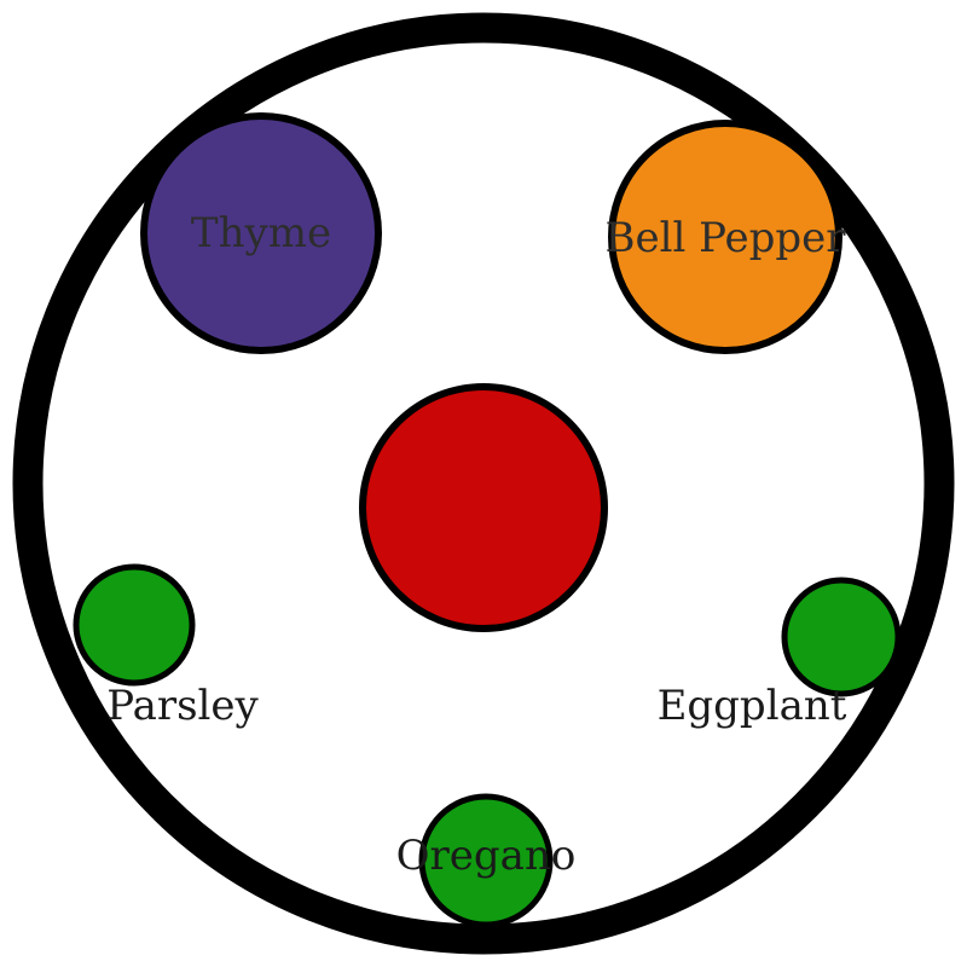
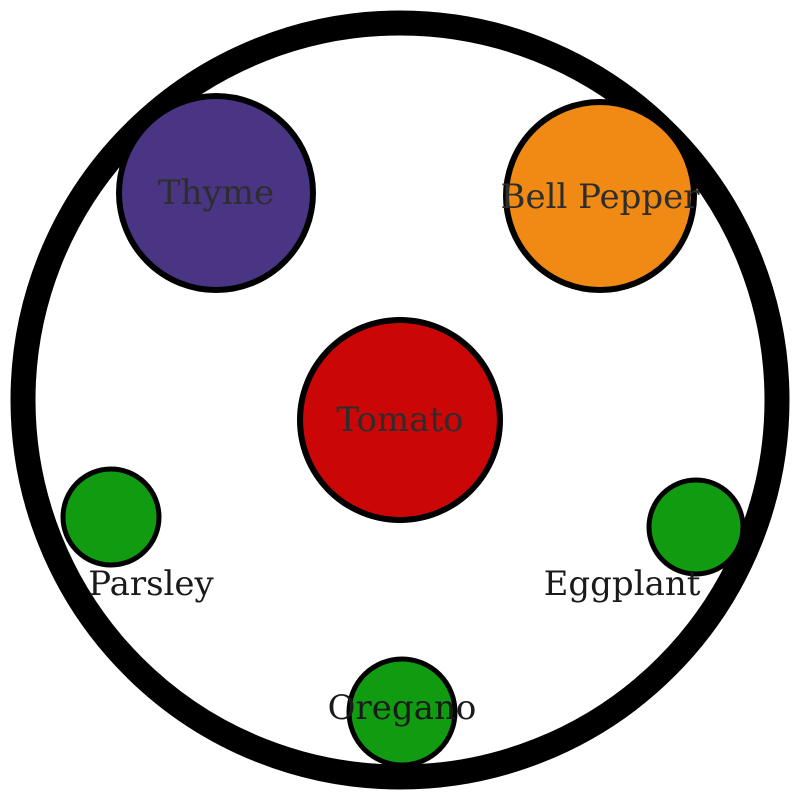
  Thyme
  Bell Pepper
+ Tomato
  Parsley
  Eggplant
  Oregano
